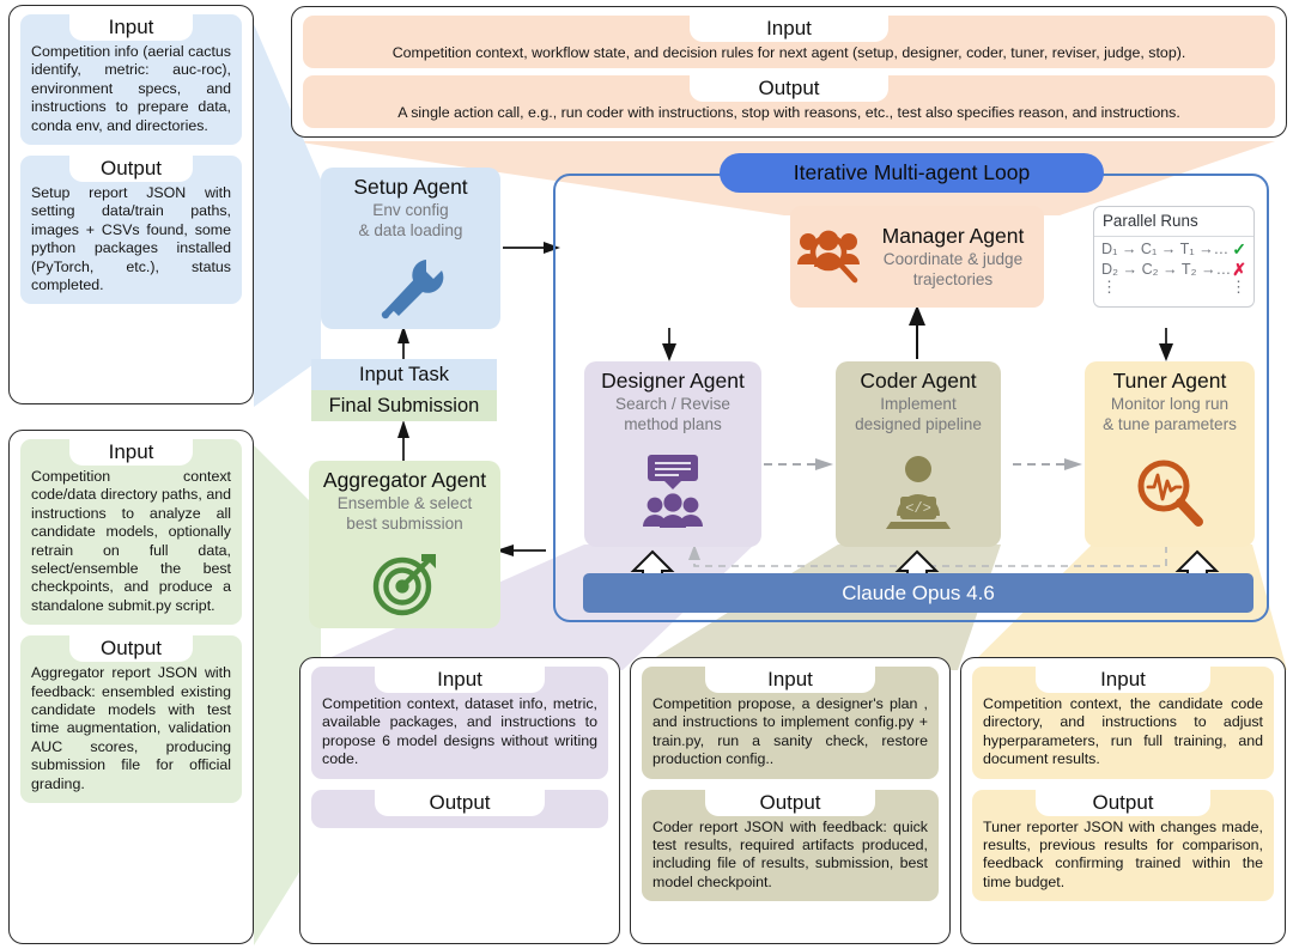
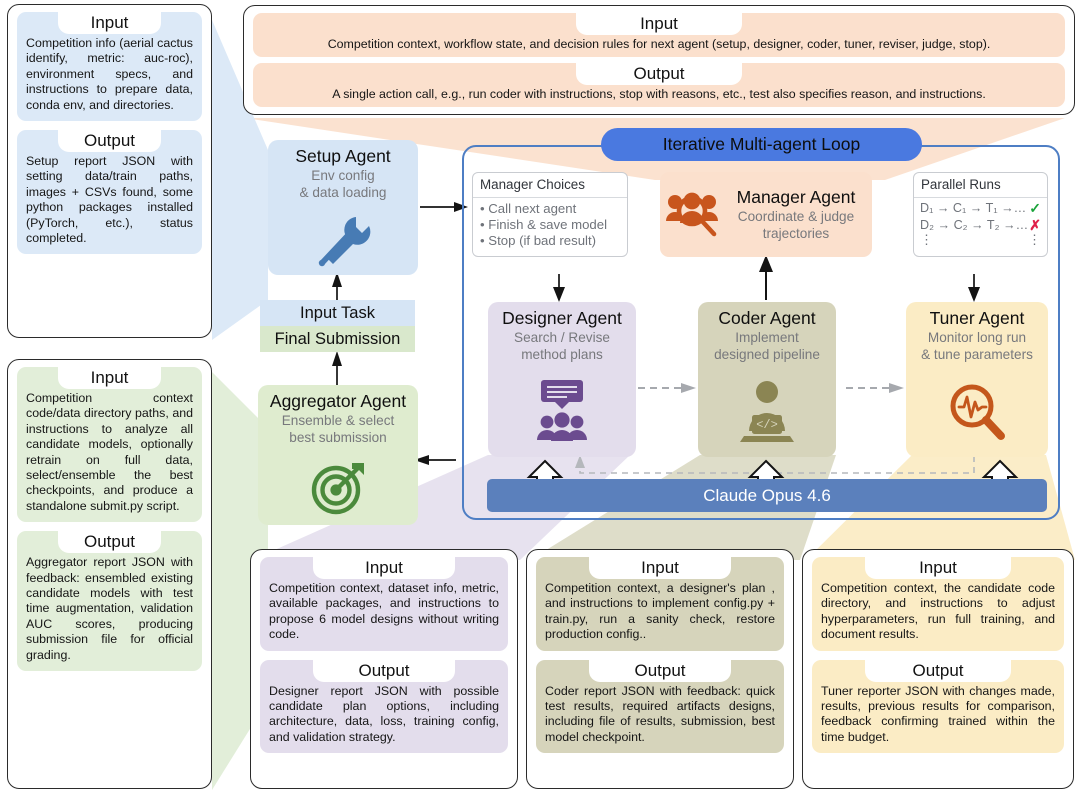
  Iterative Multi-agent Loop
  Claude Opus 4.6
  Input
  Competition context, workflow state, and decision rules for next agent (setup, designer, coder, tuner, reviser, judge, stop).
  Output
  A single action call, e.g., run coder with instructions, stop with reasons, etc., test also specifies reason, and instructions.
  Input
  Competition info (aerial cactus identify, metric: auc-roc), environment specs, and instructions to prepare data, conda env, and directories.
  Output
  Setup report JSON with setting data/train paths, images + CSVs found, some python packages installed (PyTorch, etc.), status completed.
  Input
  Competition context code/data directory paths, and instructions to analyze all candidate models, optionally retrain on full data, select/ensemble the best checkpoints, and produce a standalone submit.py script.
  Output
  Aggregator report JSON with feedback: ensembled existing candidate models with test time augmentation, validation AUC scores, producing submission file for official grading.
  Setup Agent
  Env config
  & data loading
  Input Task
  Final Submission
  Aggregator Agent
  Ensemble & select
  best submission
+ Manager Choices
+ • Call next agent
+ • Finish & save model
+ • Stop (if bad result)
  Manager Agent
  Coordinate & judge
  trajectories
  Parallel Runs
  D₁ → C₁ → T₁ →…
  ✓
  D₂ → C₂ → T₂ →…
  ✗
  ⋮
  ⋮
  Designer Agent
  Search / Revise
  method plans
  Coder Agent
  Implement
  designed pipeline
  </>
  Tuner Agent
  Monitor long run
  & tune parameters
  Input
  Competition context, dataset info, metric, available packages, and instructions to propose 6 model designs without writing code.
  Output
+ Designer report JSON with possible candidate plan options, including architecture, data, loss, training config, and validation strategy.
  Input
- Competition propose, a designer's plan , and instructions to implement config.py + train.py, run a sanity check, restore production config..
+ Competition context, a designer's plan , and instructions to implement config.py + train.py, run a sanity check, restore production config..
  Output
- Coder report JSON with feedback: quick test results, required artifacts produced, including file of results, submission, best model checkpoint.
+ Coder report JSON with feedback: quick test results, required artifacts designs, including file of results, submission, best model checkpoint.
  Input
  Competition context, the candidate code directory, and instructions to adjust hyperparameters, run full training, and document results.
  Output
  Tuner reporter JSON with changes made, results, previous results for comparison, feedback confirming trained within the time budget.
